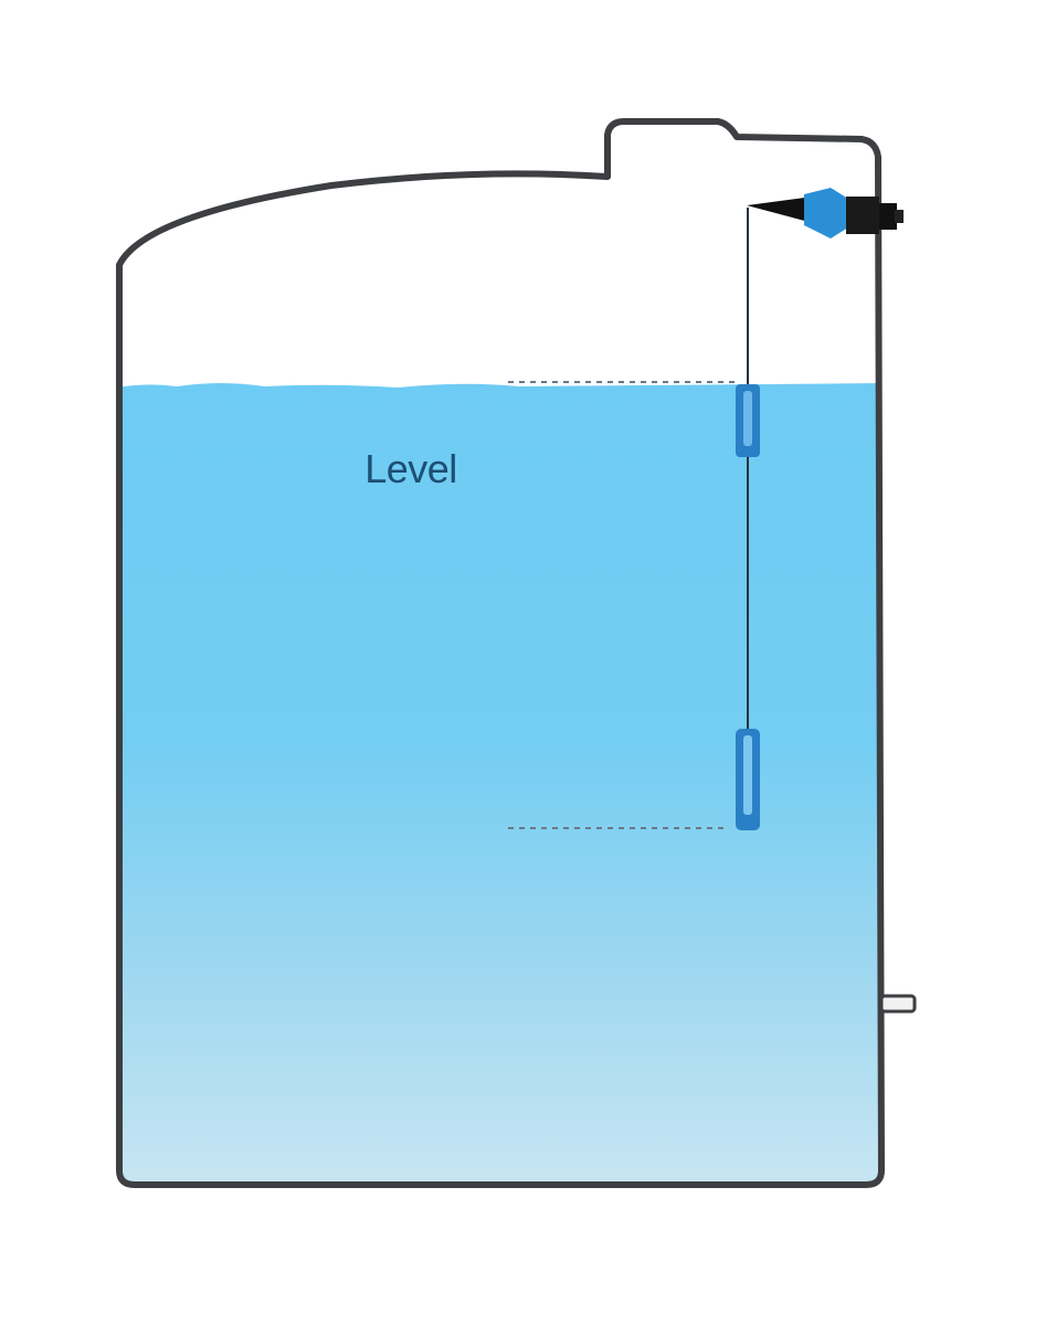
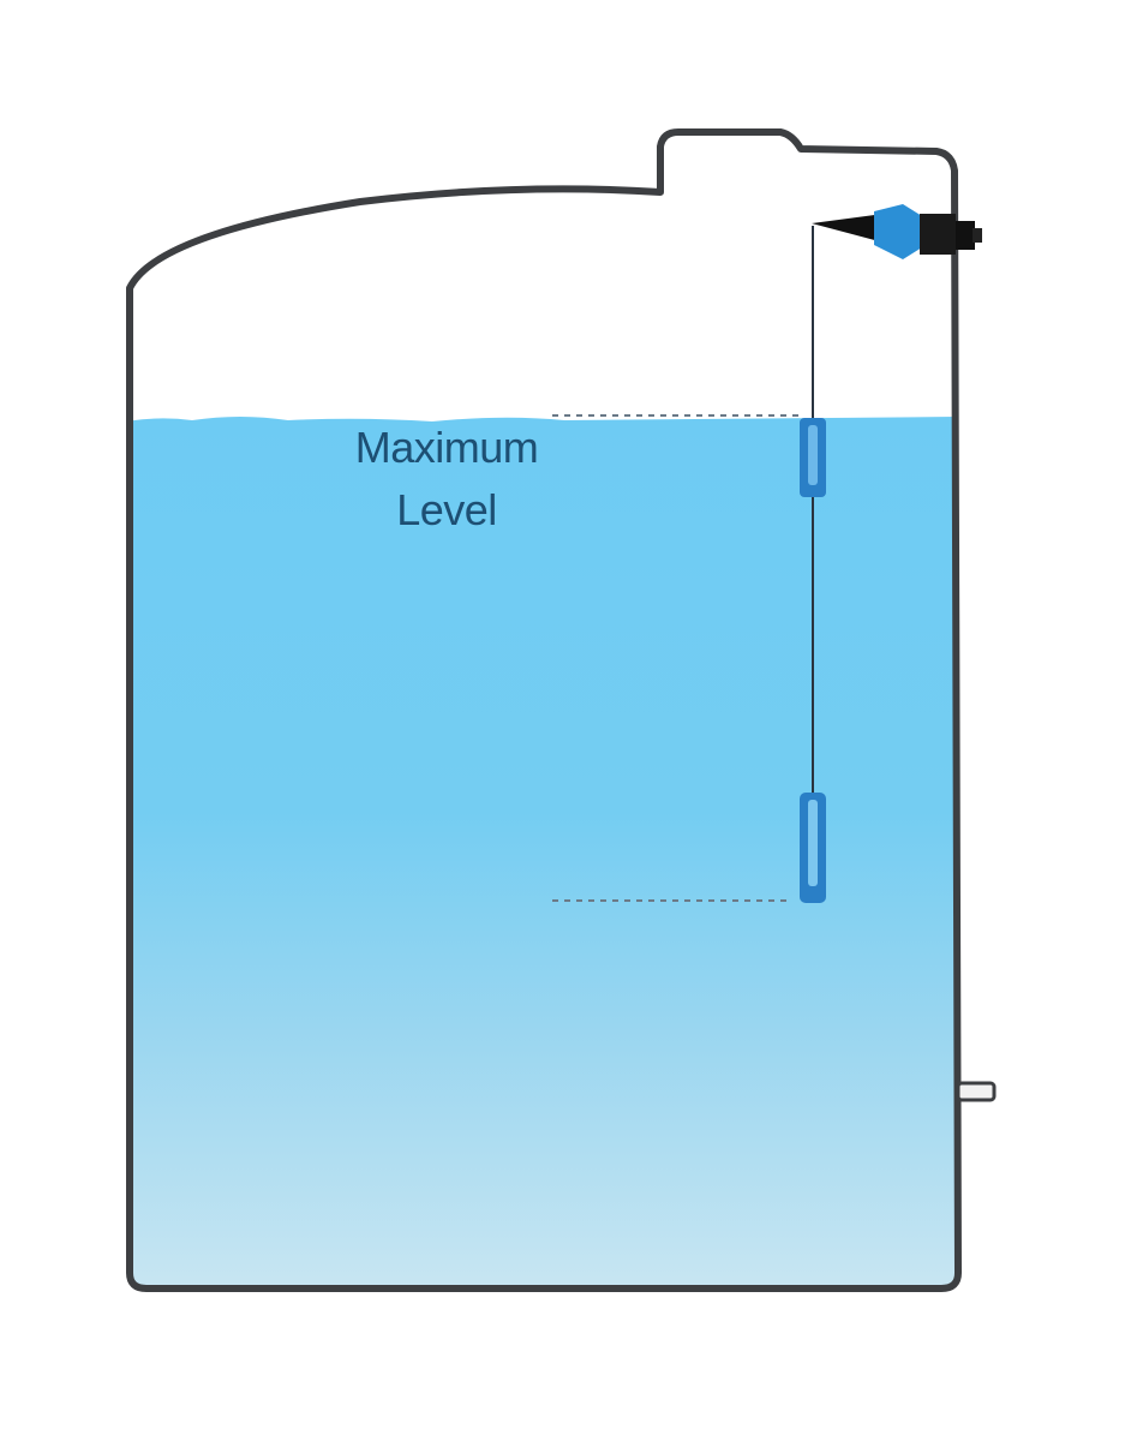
+ Maximum
  Level
